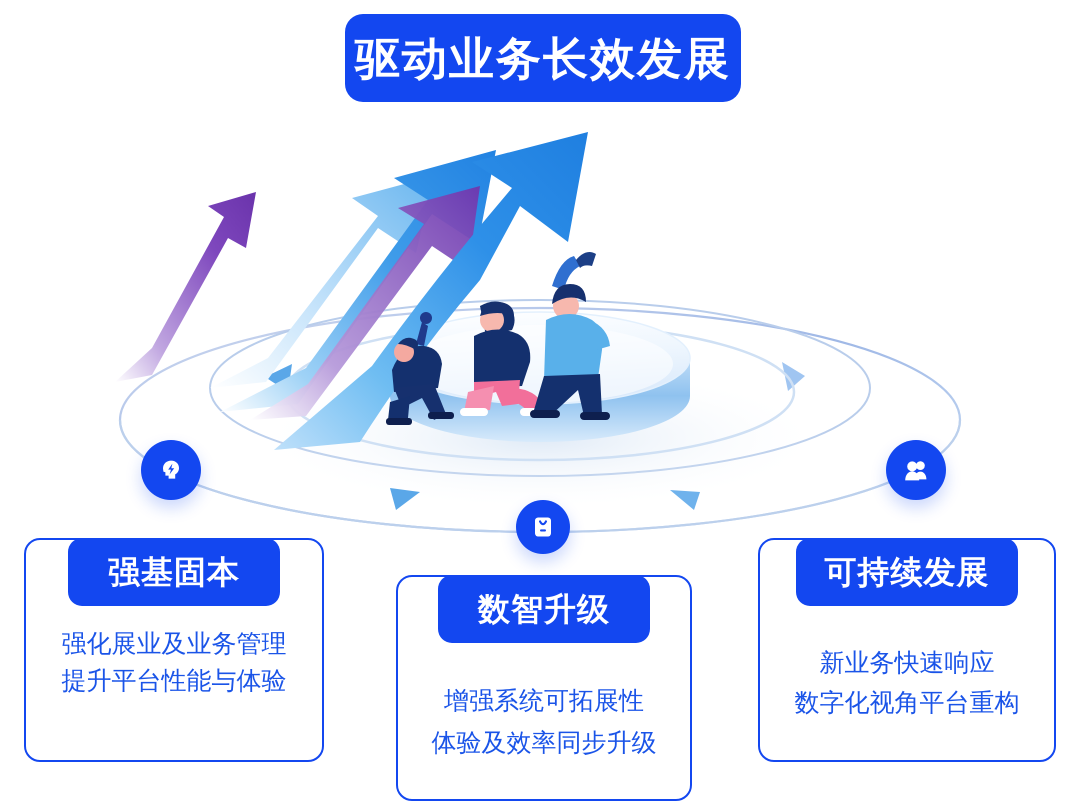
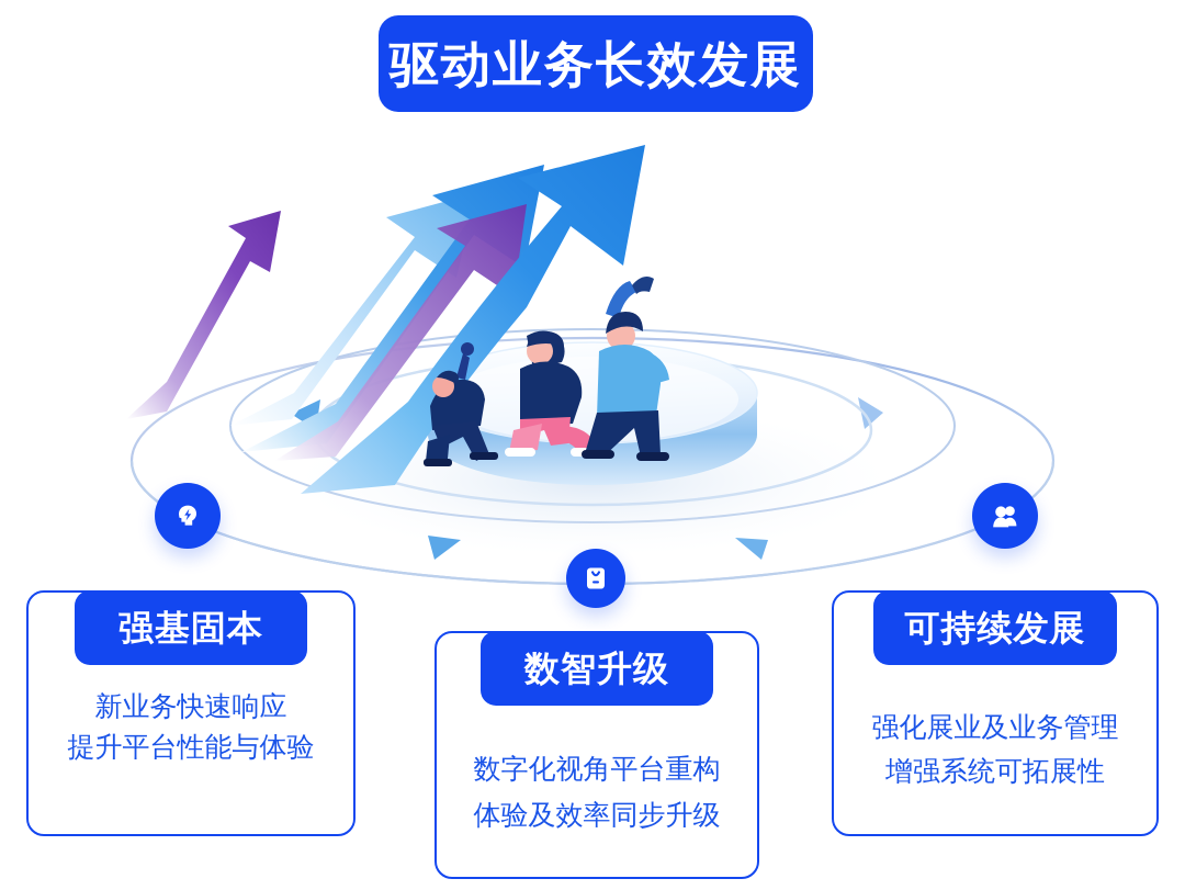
  驱动业务长效发展
  强基固本
- 强化展业及业务管理
+ 新业务快速响应
  提升平台性能与体验
  数智升级
- 增强系统可拓展性
+ 数字化视角平台重构
  体验及效率同步升级
  可持续发展
- 新业务快速响应
+ 强化展业及业务管理
- 数字化视角平台重构
+ 增强系统可拓展性
